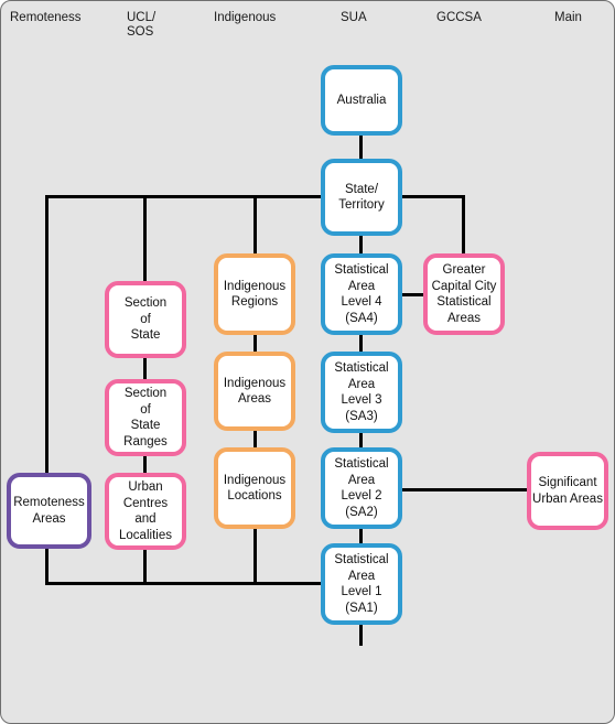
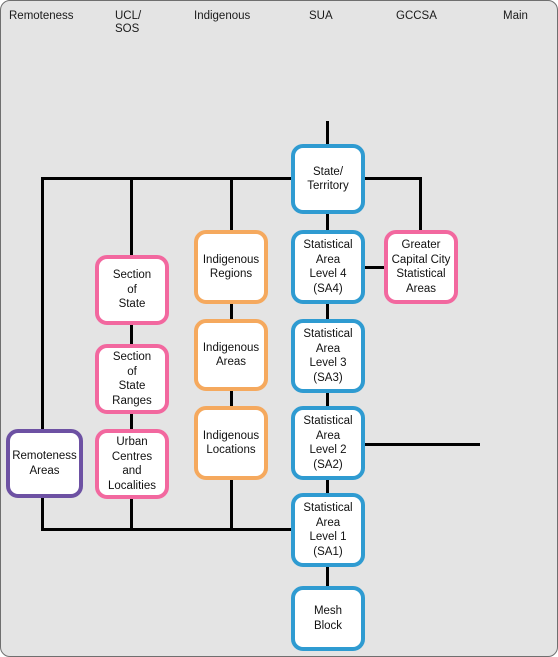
  Remoteness
  UCL/
  SOS
  Indigenous
  SUA
  GCCSA
  Main
- Australia
  State/
  Territory
  Statistical
  Area
  Level 4
  (SA4)
  Statistical
  Area
  Level 3
  (SA3)
  Statistical
  Area
  Level 2
  (SA2)
  Statistical
  Area
  Level 1
  (SA1)
+ Mesh
+ Block
  Greater
  Capital City
  Statistical
  Areas
- Significant
- Urban Areas
  Section
  of
  State
  Section
  of
  State
  Ranges
  Urban
  Centres
  and
  Localities
  Indigenous
  Regions
  Indigenous
  Areas
  Indigenous
  Locations
  Remoteness
  Areas
